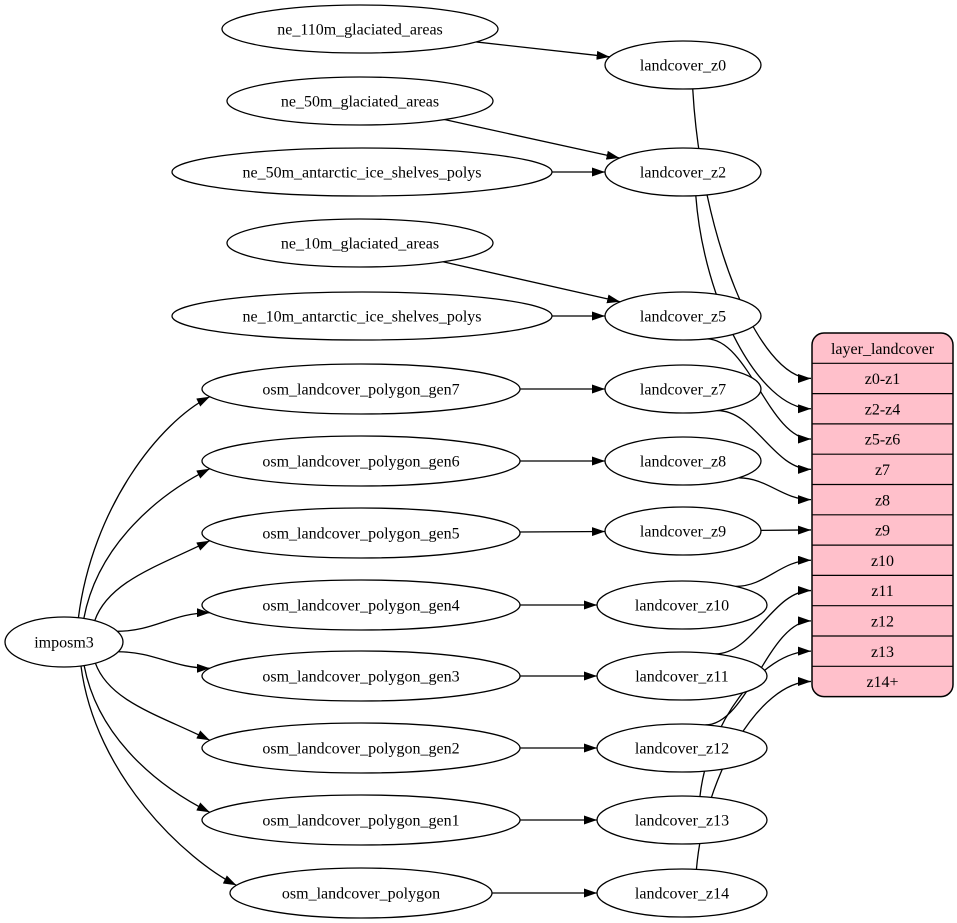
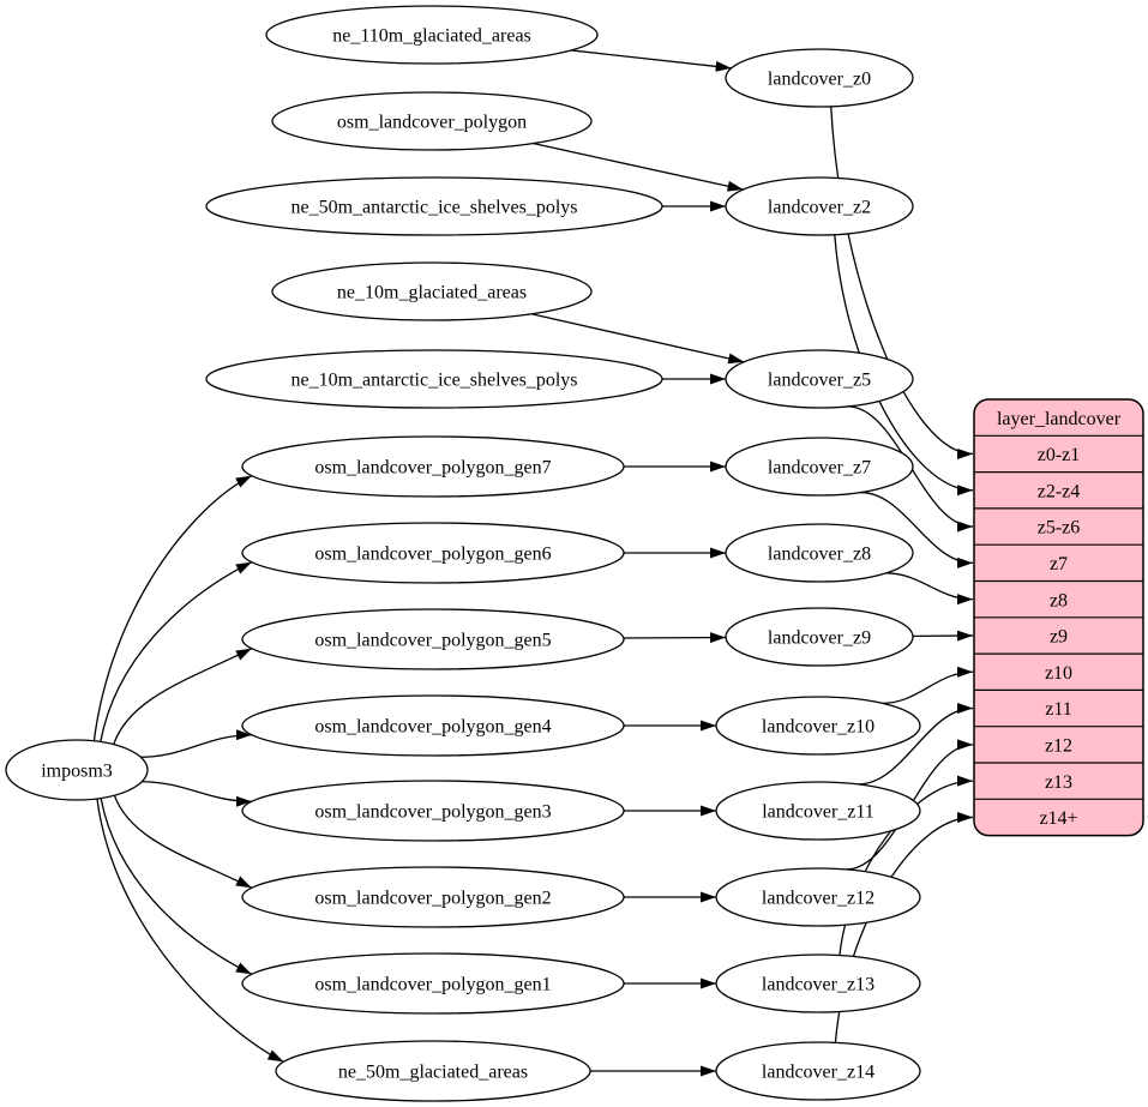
  imposm3
  ne_110m_glaciated_areas
- ne_50m_glaciated_areas
+ osm_landcover_polygon
  ne_50m_antarctic_ice_shelves_polys
  ne_10m_glaciated_areas
  ne_10m_antarctic_ice_shelves_polys
  osm_landcover_polygon_gen7
  osm_landcover_polygon_gen6
  osm_landcover_polygon_gen5
  osm_landcover_polygon_gen4
  osm_landcover_polygon_gen3
  osm_landcover_polygon_gen2
  osm_landcover_polygon_gen1
- osm_landcover_polygon
+ ne_50m_glaciated_areas
  landcover_z0
  landcover_z2
  landcover_z5
  landcover_z7
  landcover_z8
  landcover_z9
  landcover_z10
  landcover_z11
  landcover_z12
  landcover_z13
  landcover_z14
  layer_landcover
  z0-z1
  z2-z4
  z5-z6
  z7
  z8
  z9
  z10
  z11
  z12
  z13
  z14+
